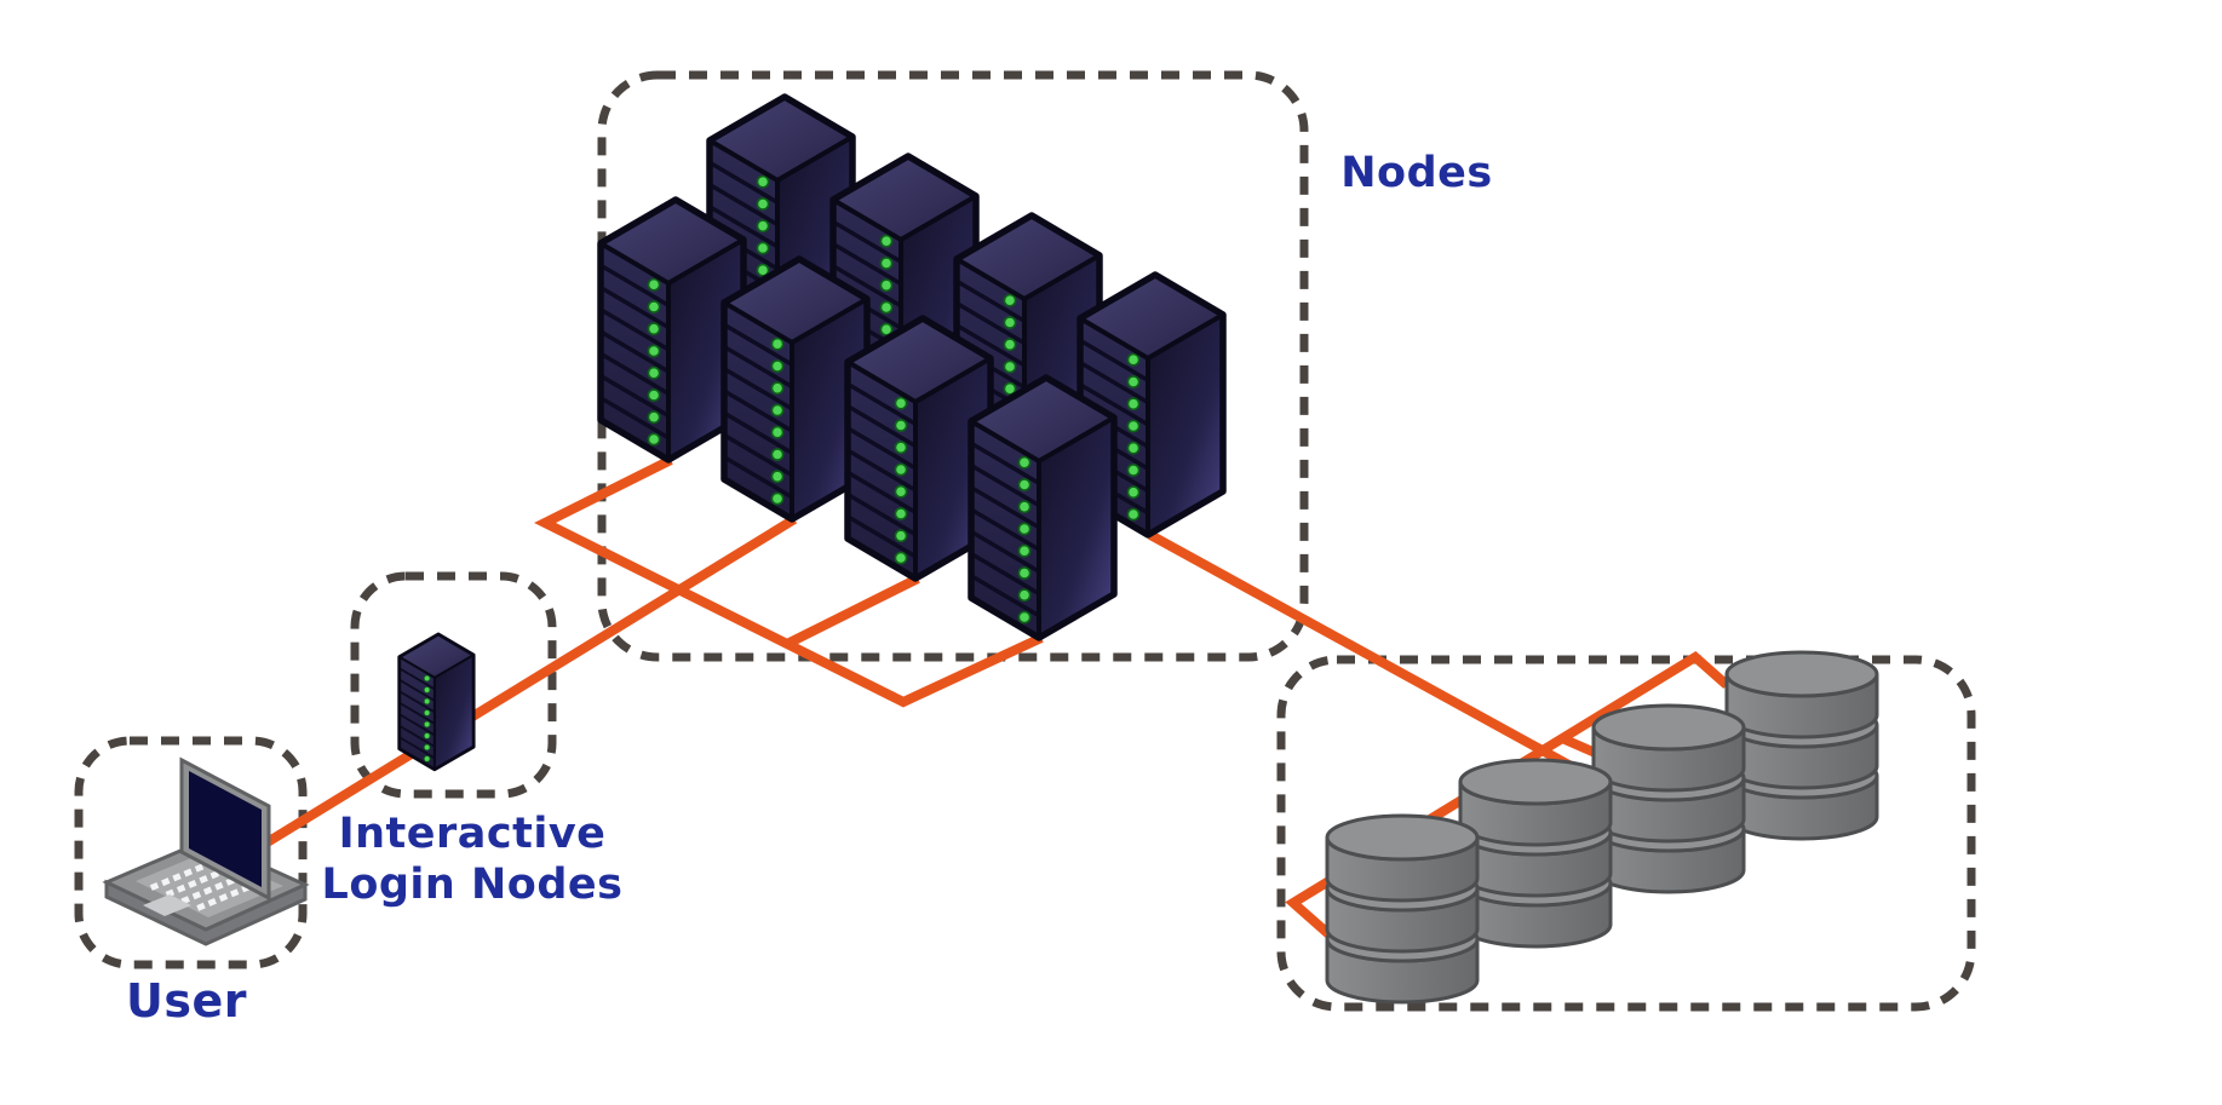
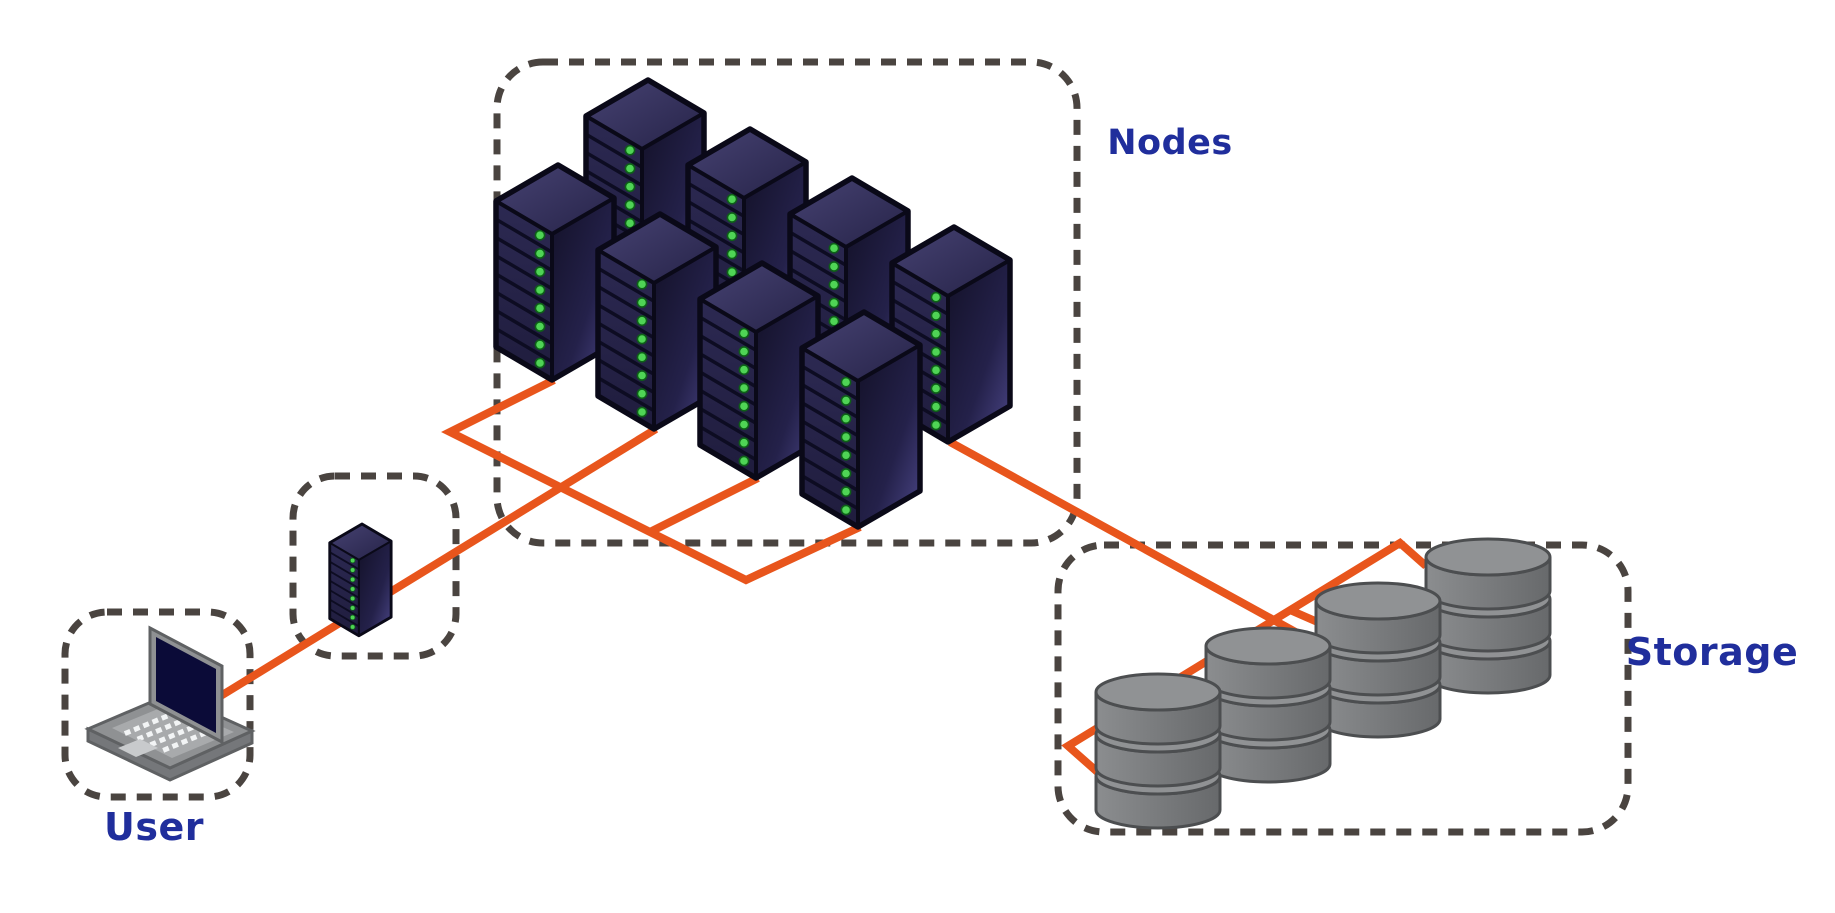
  User
- Interactive
- Login Nodes
  Nodes
+ Storage
